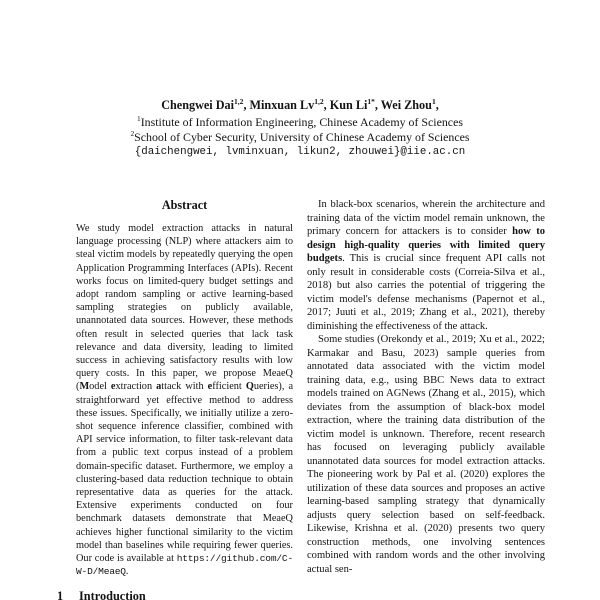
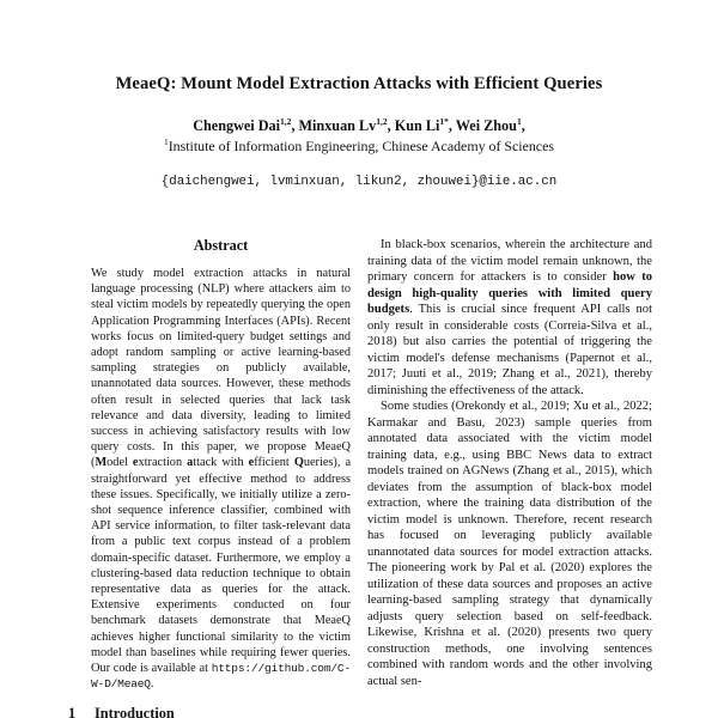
+ MeaeQ: Mount Model Extraction Attacks with Efficient Queries
  Chengwei Dai1,2, Minxuan Lv1,2, Kun Li1*, Wei Zhou1,
  1Institute of Information Engineering, Chinese Academy of Sciences
- 2School of Cyber Security, University of Chinese Academy of Sciences
  {daichengwei, lvminxuan, likun2, zhouwei}@iie.ac.cn
  Abstract
  We study model extraction attacks in natural language processing (NLP) where attackers aim to steal victim models by repeatedly querying the open Application Programming Interfaces (APIs). Recent works focus on limited-query budget settings and adopt random sampling or active learning-based sampling strategies on publicly available, unannotated data sources. However, these methods often result in selected queries that lack task relevance and data diversity, leading to limited success in achieving satisfactory results with low query costs. In this paper, we propose MeaeQ (Model extraction attack with efficient Queries), a straightforward yet effective method to address these issues. Specifically, we initially utilize a zero-shot sequence inference classifier, combined with API service information, to filter task-relevant data from a public text corpus instead of a problem domain-specific dataset. Furthermore, we employ a clustering-based data reduction technique to obtain representative data as queries for the attack. Extensive experiments conducted on four benchmark datasets demonstrate that MeaeQ achieves higher functional similarity to the victim model than baselines while requiring fewer queries. Our code is available at https://github.com/C-W-D/MeaeQ.
  1 Introduction
  In black-box scenarios, wherein the architecture and training data of the victim model remain unknown, the primary concern for attackers is to consider how to design high-quality queries with limited query budgets. This is crucial since frequent API calls not only result in considerable costs (Correia-Silva et al., 2018) but also carries the potential of triggering the victim model's defense mechanisms (Papernot et al., 2017; Juuti et al., 2019; Zhang et al., 2021), thereby diminishing the effectiveness of the attack.
  Some studies (Orekondy et al., 2019; Xu et al., 2022; Karmakar and Basu, 2023) sample queries from annotated data associated with the victim model training data, e.g., using BBC News data to extract models trained on AGNews (Zhang et al., 2015), which deviates from the assumption of black-box model extraction, where the training data distribution of the victim model is unknown. Therefore, recent research has focused on leveraging publicly available unannotated data sources for model extraction attacks. The pioneering work by Pal et al. (2020) explores the utilization of these data sources and proposes an active learning-based sampling strategy that dynamically adjusts query selection based on self-feedback. Likewise, Krishna et al. (2020) presents two query construction methods, one involving sentences combined with random words and the other involving actual sen-
